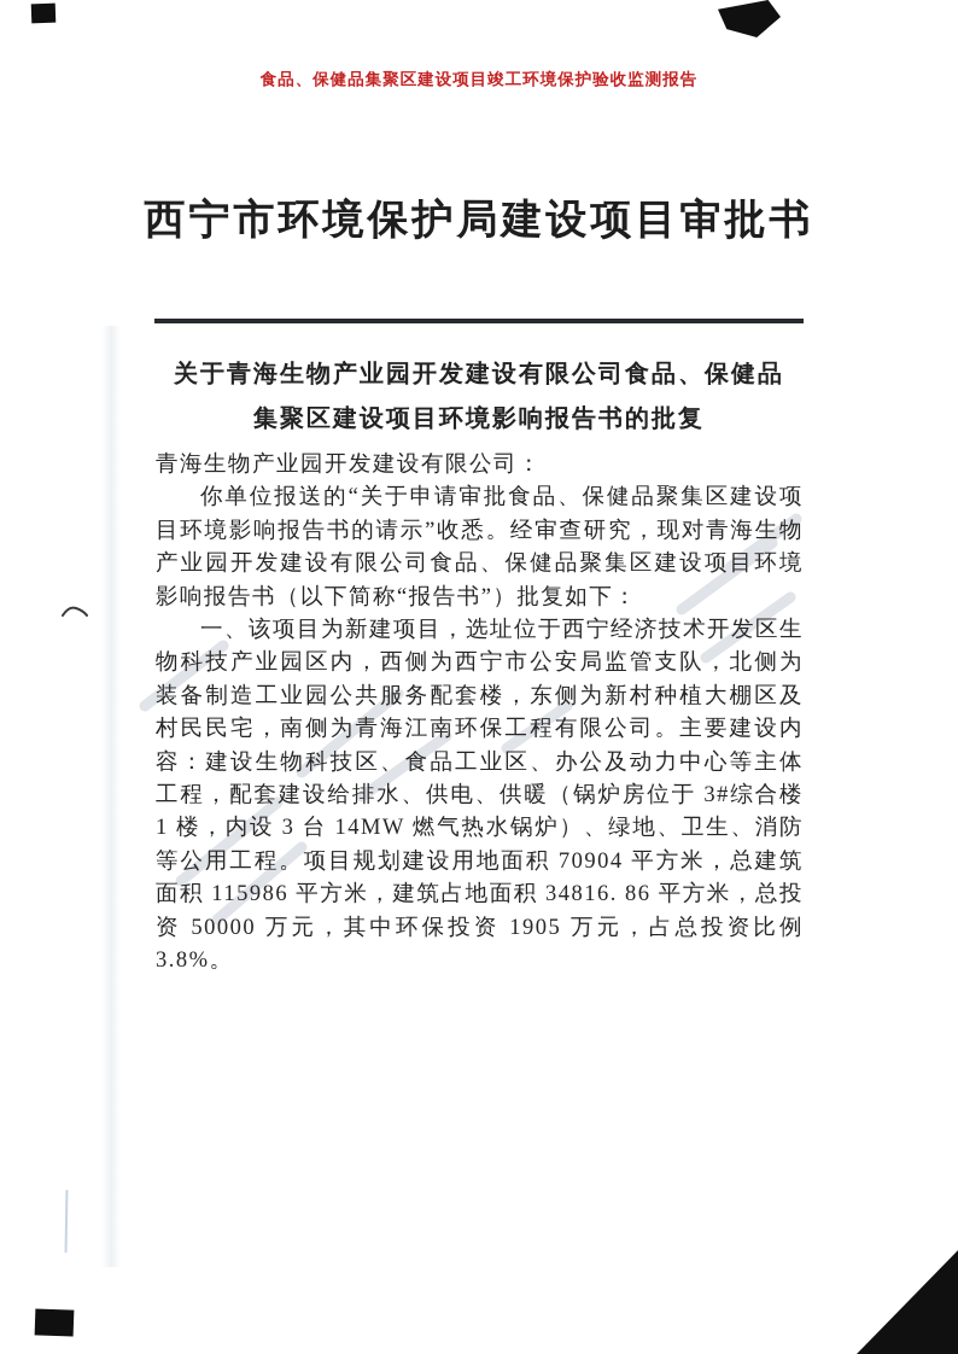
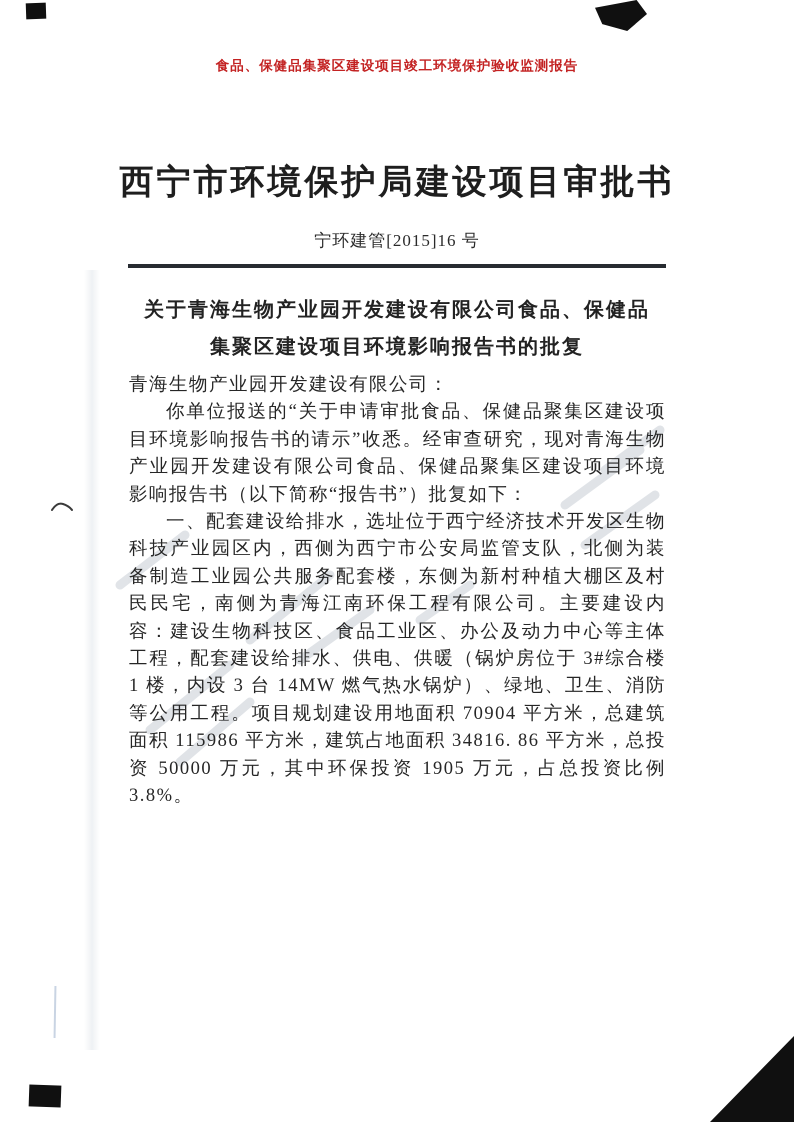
  食品、保健品集聚区建设项目竣工环境保护验收监测报告
  西宁市环境保护局建设项目审批书
+ 宁环建管[2015]16 号
  关于青海生物产业园开发建设有限公司食品、保健品
  集聚区建设项目环境影响报告书的批复
  青海生物产业园开发建设有限公司：
  你单位报送的“关于申请审批食品、保健品聚集区建设项目环境影响报告书的请示”收悉。经审查研究，现对青海生物产业园开发建设有限公司食品、保健品聚集区建设项目环境影响报告书（以下简称“报告书”）批复如下：
- 一、该项目为新建项目，选址位于西宁经济技术开发区生物科技产业园区内，西侧为西宁市公安局监管支队，北侧为装备制造工业园公共服务配套楼，东侧为新村种植大棚区及村民民宅，南侧为青海江南环保工程有限公司。主要建设内容：建设生物科技区、食品工业区、办公及动力中心等主体工程，配套建设给排水、供电、供暖（锅炉房位于 3#综合楼 1 楼，内设 3 台 14MW 燃气热水锅炉）、绿地、卫生、消防等公用工程。项目规划建设用地面积 70904 平方米，总建筑面积 115986 平方米，建筑占地面积 34816. 86 平方米，总投资 50000 万元，其中环保投资 1905 万元，占总投资比例 3.8%。
+ 一、配套建设给排水，选址位于西宁经济技术开发区生物科技产业园区内，西侧为西宁市公安局监管支队，北侧为装备制造工业园公共服务配套楼，东侧为新村种植大棚区及村民民宅，南侧为青海江南环保工程有限公司。主要建设内容：建设生物科技区、食品工业区、办公及动力中心等主体工程，配套建设给排水、供电、供暖（锅炉房位于 3#综合楼 1 楼，内设 3 台 14MW 燃气热水锅炉）、绿地、卫生、消防等公用工程。项目规划建设用地面积 70904 平方米，总建筑面积 115986 平方米，建筑占地面积 34816. 86 平方米，总投资 50000 万元，其中环保投资 1905 万元，占总投资比例 3.8%。
